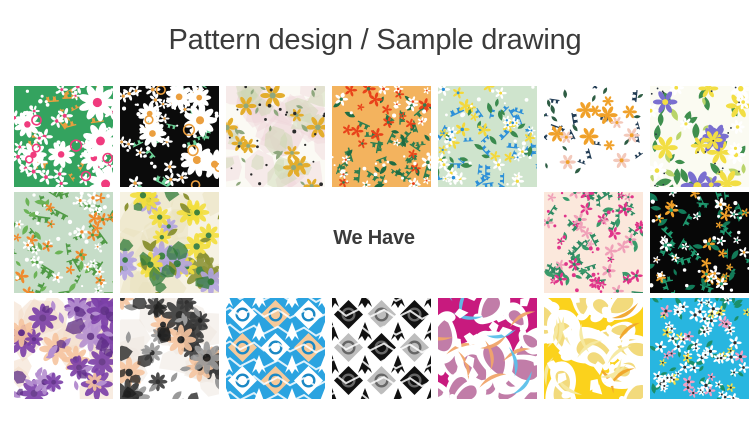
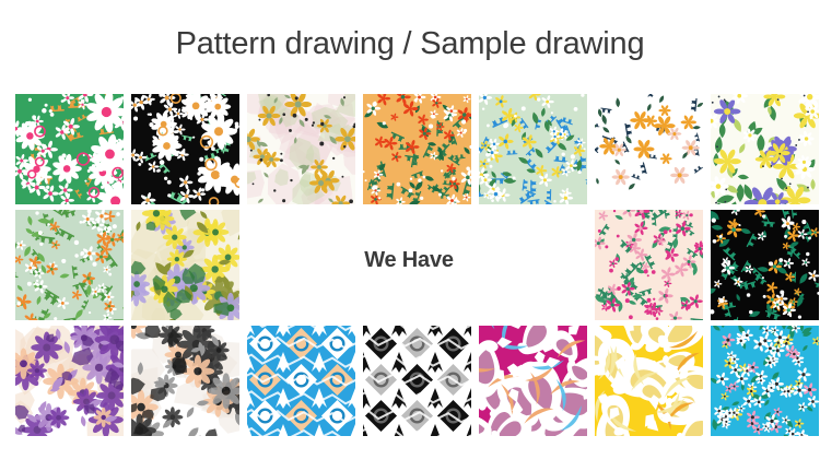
- Pattern design / Sample drawing
+ Pattern drawing / Sample drawing
  We Have
